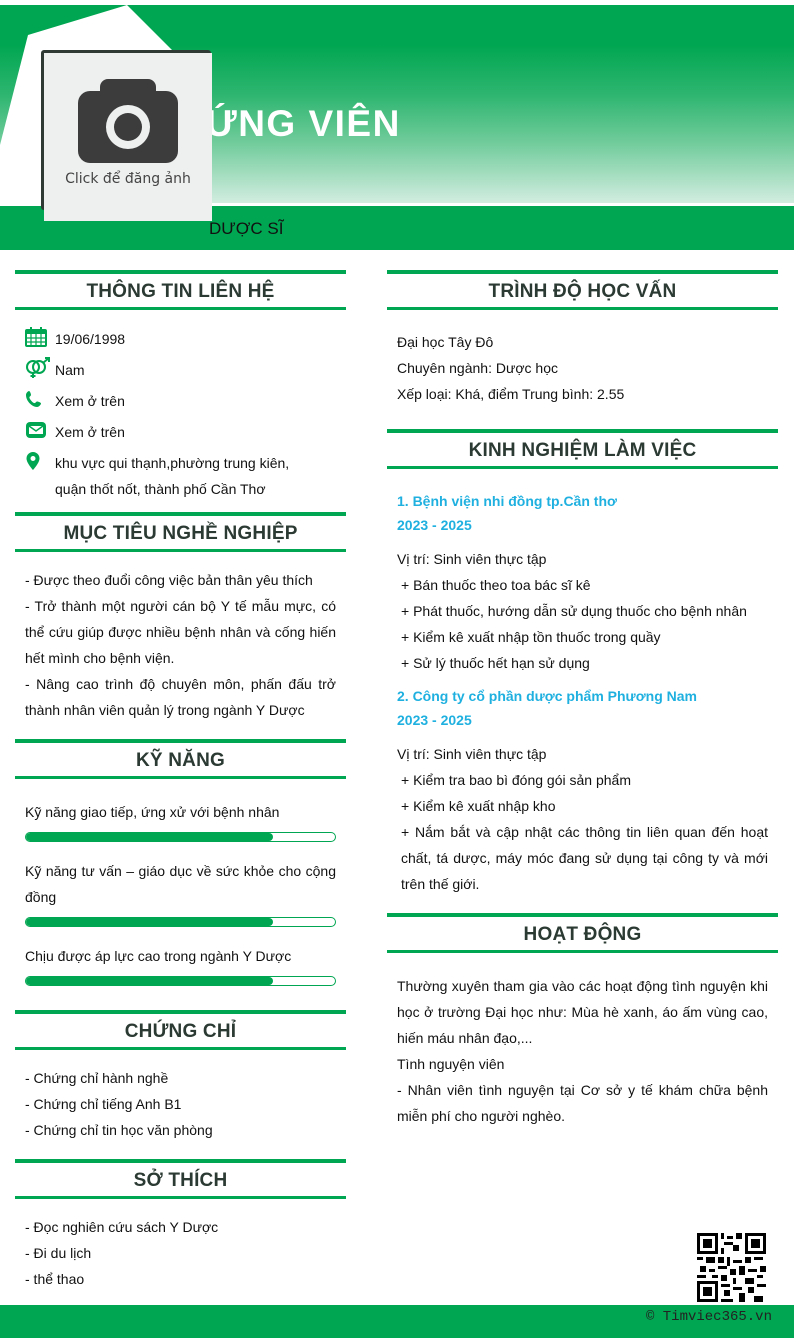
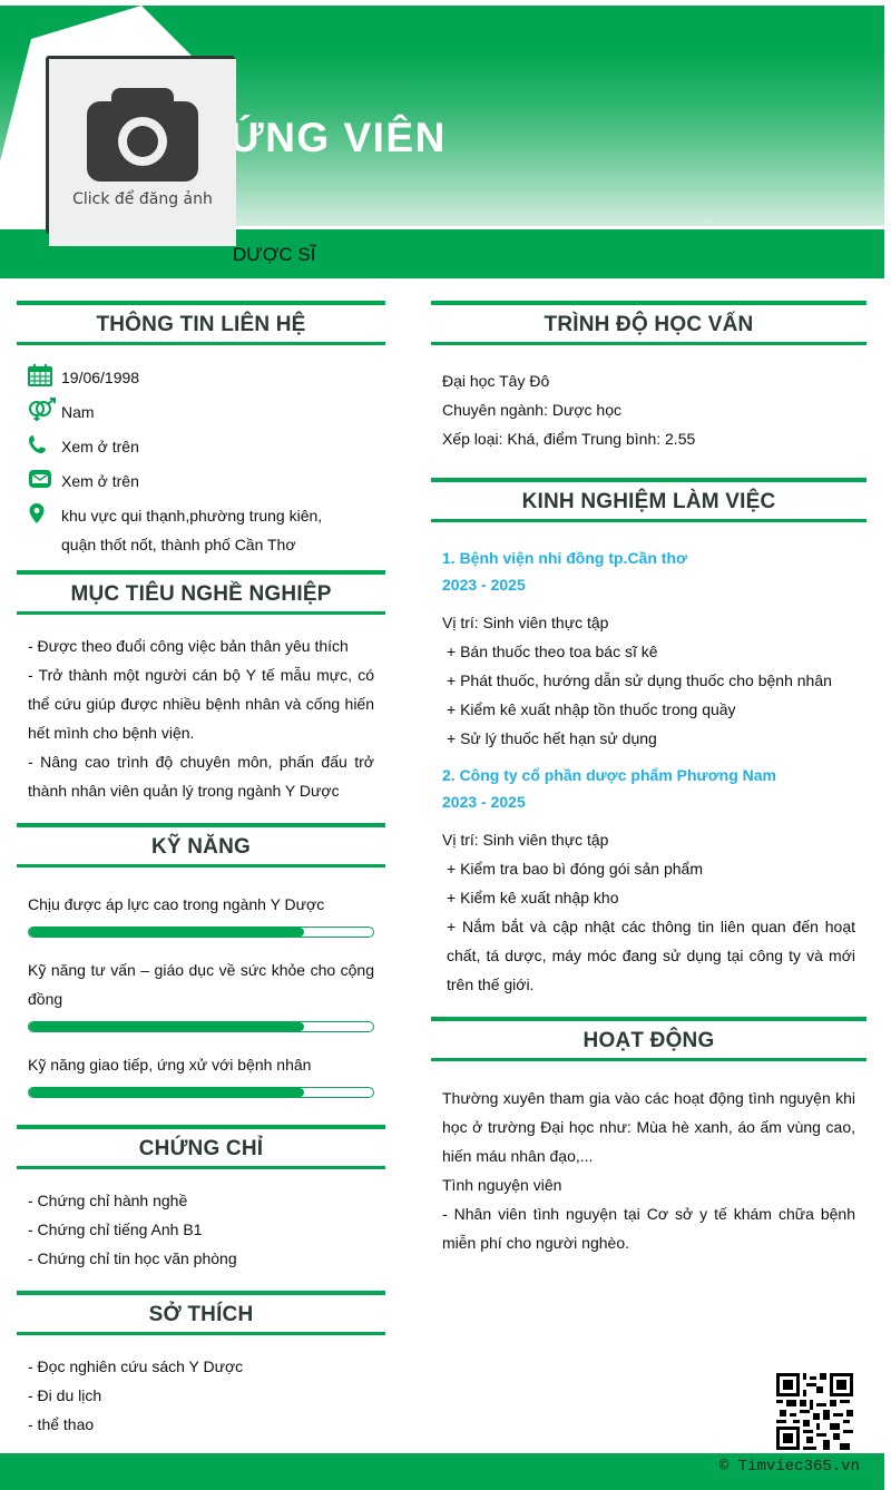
  ỨNG VIÊN
  DƯỢC SĨ
  Click để đăng ảnh
  THÔNG TIN LIÊN HỆ
  19/06/1998
  Nam
  Xem ở trên
  Xem ở trên
  khu vực qui thạnh,phường trung kiên,
  quận thốt nốt, thành phố Cần Thơ
  MỤC TIÊU NGHỀ NGHIỆP
  - Được theo đuổi công việc bản thân yêu thích
  - Trở thành một người cán bộ Y tế mẫu mực, có thể cứu giúp được nhiều bệnh nhân và cống hiến hết mình cho bệnh viện.
  - Nâng cao trình độ chuyên môn, phấn đấu trở thành nhân viên quản lý trong ngành Y Dược
  KỸ NĂNG
- Kỹ năng giao tiếp, ứng xử với bệnh nhân
+ Chịu được áp lực cao trong ngành Y Dược
  Kỹ năng tư vấn – giáo dục về sức khỏe cho cộng đồng
- Chịu được áp lực cao trong ngành Y Dược
+ Kỹ năng giao tiếp, ứng xử với bệnh nhân
  CHỨNG CHỈ
  - Chứng chỉ hành nghề
  - Chứng chỉ tiếng Anh B1
  - Chứng chỉ tin học văn phòng
  SỞ THÍCH
  - Đọc nghiên cứu sách Y Dược
  - Đi du lịch
  - thể thao
  TRÌNH ĐỘ HỌC VẤN
  Đại học Tây Đô
  Chuyên ngành: Dược học
  Xếp loại: Khá, điểm Trung bình: 2.55
  KINH NGHIỆM LÀM VIỆC
  1. Bệnh viện nhi đồng tp.Cần thơ
  2023 - 2025
  Vị trí: Sinh viên thực tập
  + Bán thuốc theo toa bác sĩ kê
  + Phát thuốc, hướng dẫn sử dụng thuốc cho bệnh nhân
  + Kiểm kê xuất nhập tồn thuốc trong quầy
  + Sử lý thuốc hết hạn sử dụng
  2. Công ty cổ phần dược phẩm Phương Nam
  2023 - 2025
  Vị trí: Sinh viên thực tập
  + Kiểm tra bao bì đóng gói sản phẩm
  + Kiểm kê xuất nhập kho
  + Nắm bắt và cập nhật các thông tin liên quan đến hoạt chất, tá dược, máy móc đang sử dụng tại công ty và mới trên thế giới.
  HOẠT ĐỘNG
  Thường xuyên tham gia vào các hoạt động tình nguyện khi học ở trường Đại học như: Mùa hè xanh, áo ấm vùng cao, hiến máu nhân đạo,...
  Tình nguyện viên
  - Nhân viên tình nguyện tại Cơ sở y tế khám chữa bệnh miễn phí cho người nghèo.
  © Timviec365.vn
